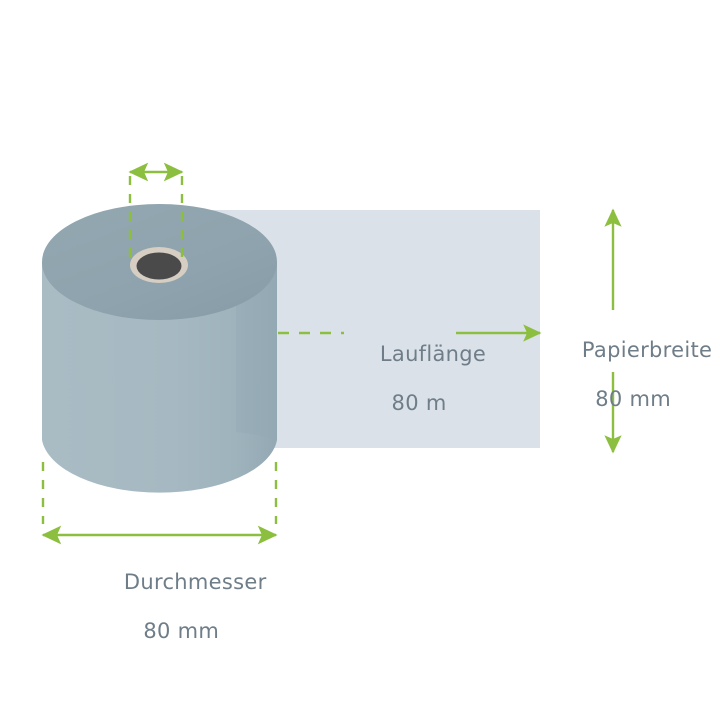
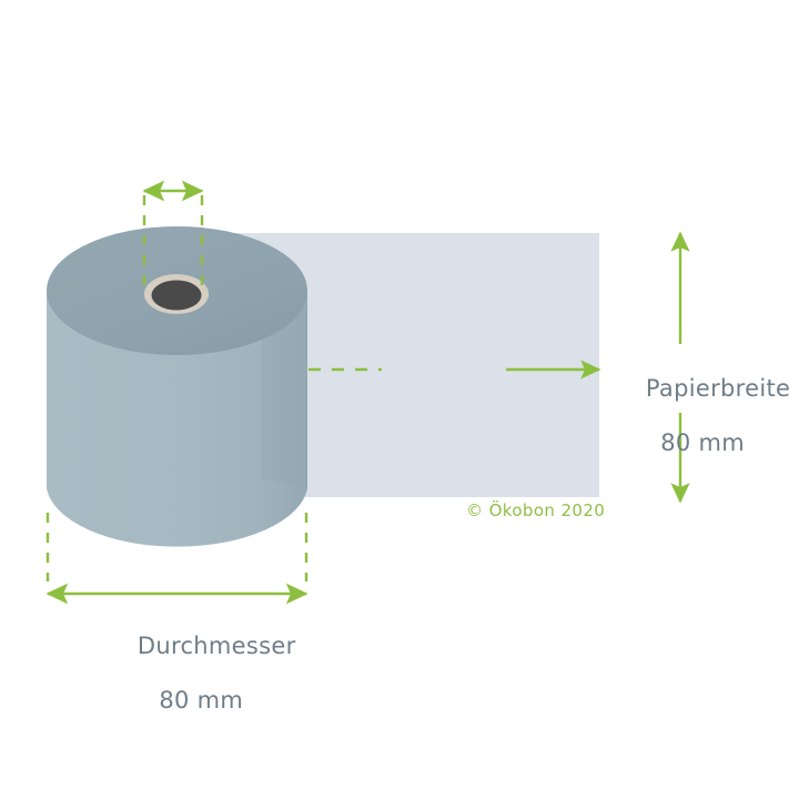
- Lauflänge
- 80 m
  Papierbreite
  80 mm
  Durchmesser
  80 mm
+ © Ökobon 2020
